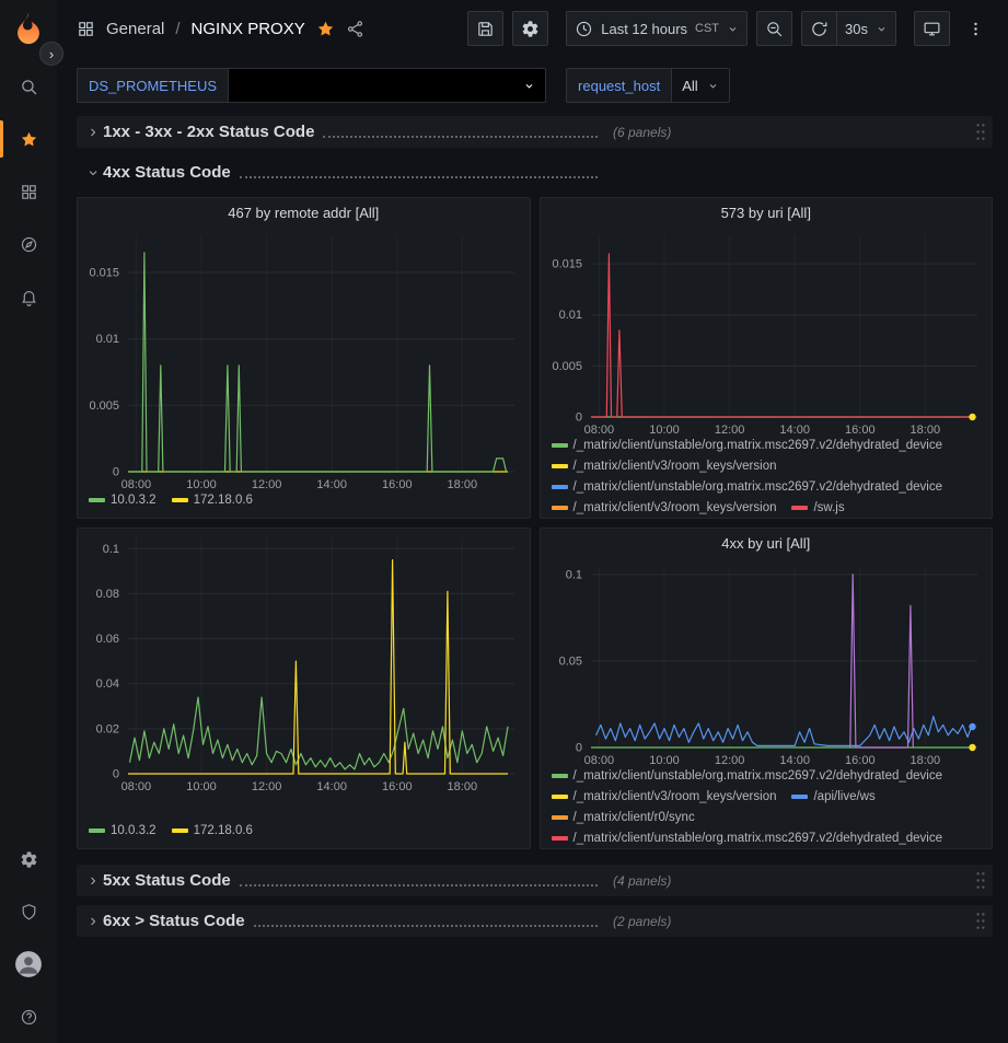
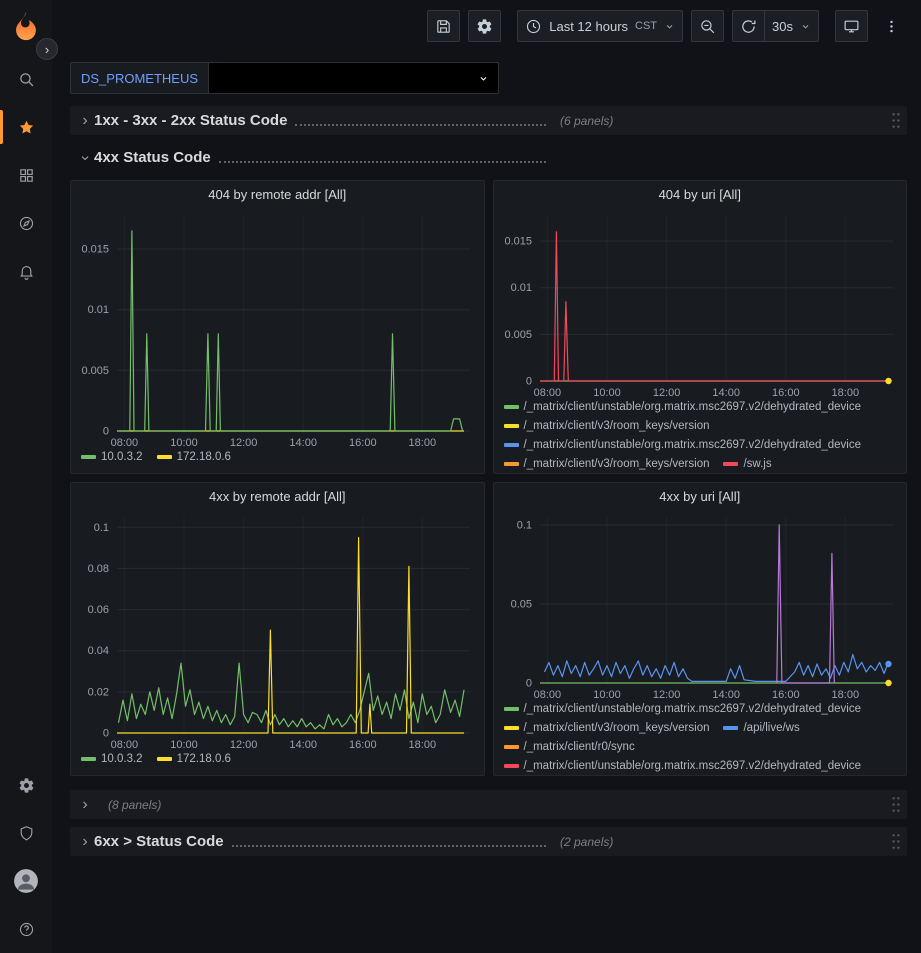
  ›
- General
- /
- NGINX PROXY
  Last 12 hours
  CST
  30s
  DS_PROMETHEUS
- request_host
- All
  ›
  1xx - 3xx - 2xx Status Code
  (6 panels)
  4xx Status Code
- 467 by remote addr [All]
+ 404 by remote addr [All]
  0
  0.005
  0.01
  0.015
  08:00
  10:00
  12:00
  14:00
  16:00
  18:00
  10.0.3.2
  172.18.0.6
- 573 by uri [All]
+ 404 by uri [All]
  0
  0.005
  0.01
  0.015
  08:00
  10:00
  12:00
  14:00
  16:00
  18:00
  /_matrix/client/unstable/org.matrix.msc2697.v2/dehydrated_device
  /_matrix/client/v3/room_keys/version
  /_matrix/client/unstable/org.matrix.msc2697.v2/dehydrated_device
  /_matrix/client/v3/room_keys/version
  /sw.js
+ 4xx by remote addr [All]
  0
  0.02
  0.04
  0.06
  0.08
  0.1
  08:00
  10:00
  12:00
  14:00
  16:00
  18:00
  10.0.3.2
  172.18.0.6
  4xx by uri [All]
  0
  0.05
  0.1
  08:00
  10:00
  12:00
  14:00
  16:00
  18:00
  /_matrix/client/unstable/org.matrix.msc2697.v2/dehydrated_device
  /_matrix/client/v3/room_keys/version
  /api/live/ws
  /_matrix/client/r0/sync
  /_matrix/client/unstable/org.matrix.msc2697.v2/dehydrated_device
  ›
- 5xx Status Code
- (4 panels)
+ (8 panels)
  ›
  6xx > Status Code
  (2 panels)
